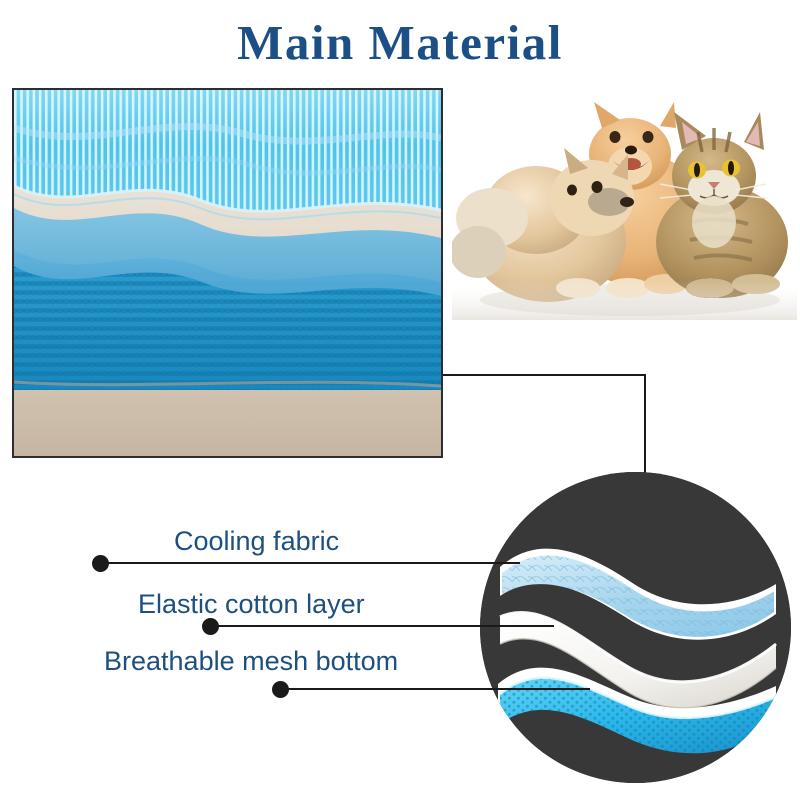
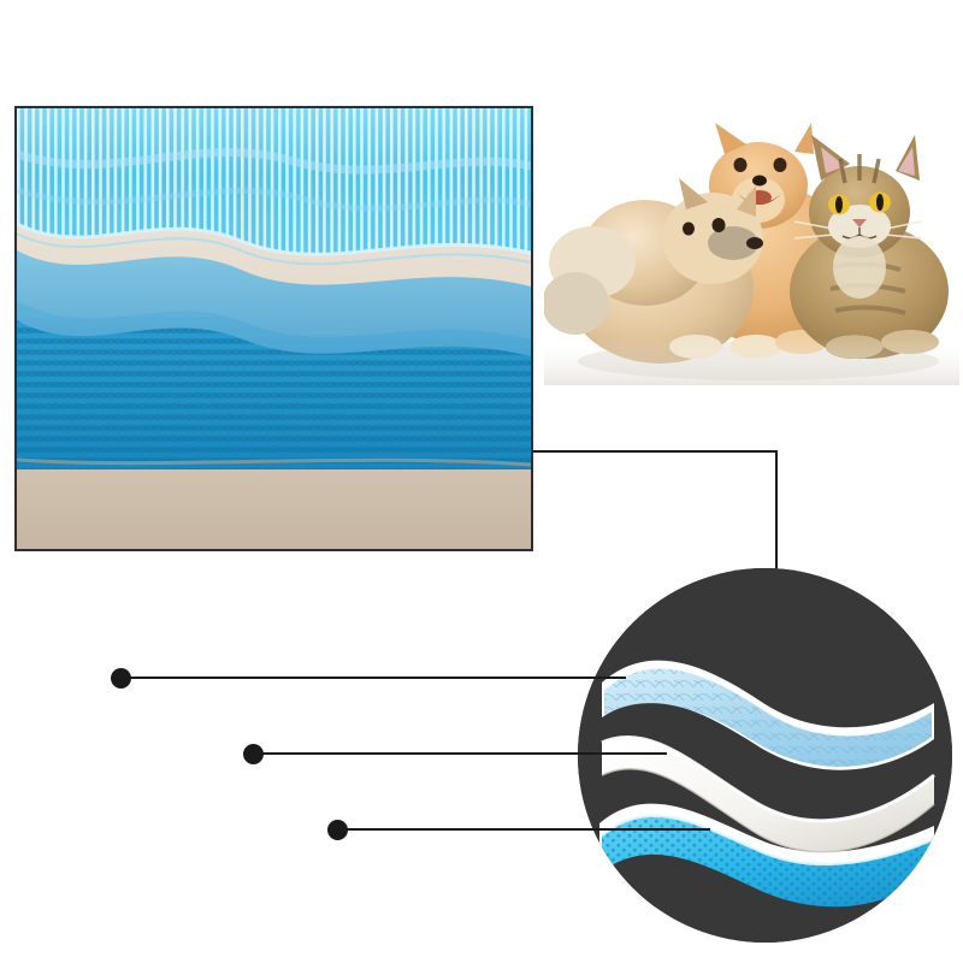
- Main Material
- Cooling fabric
- Elastic cotton layer
- Breathable mesh bottom
